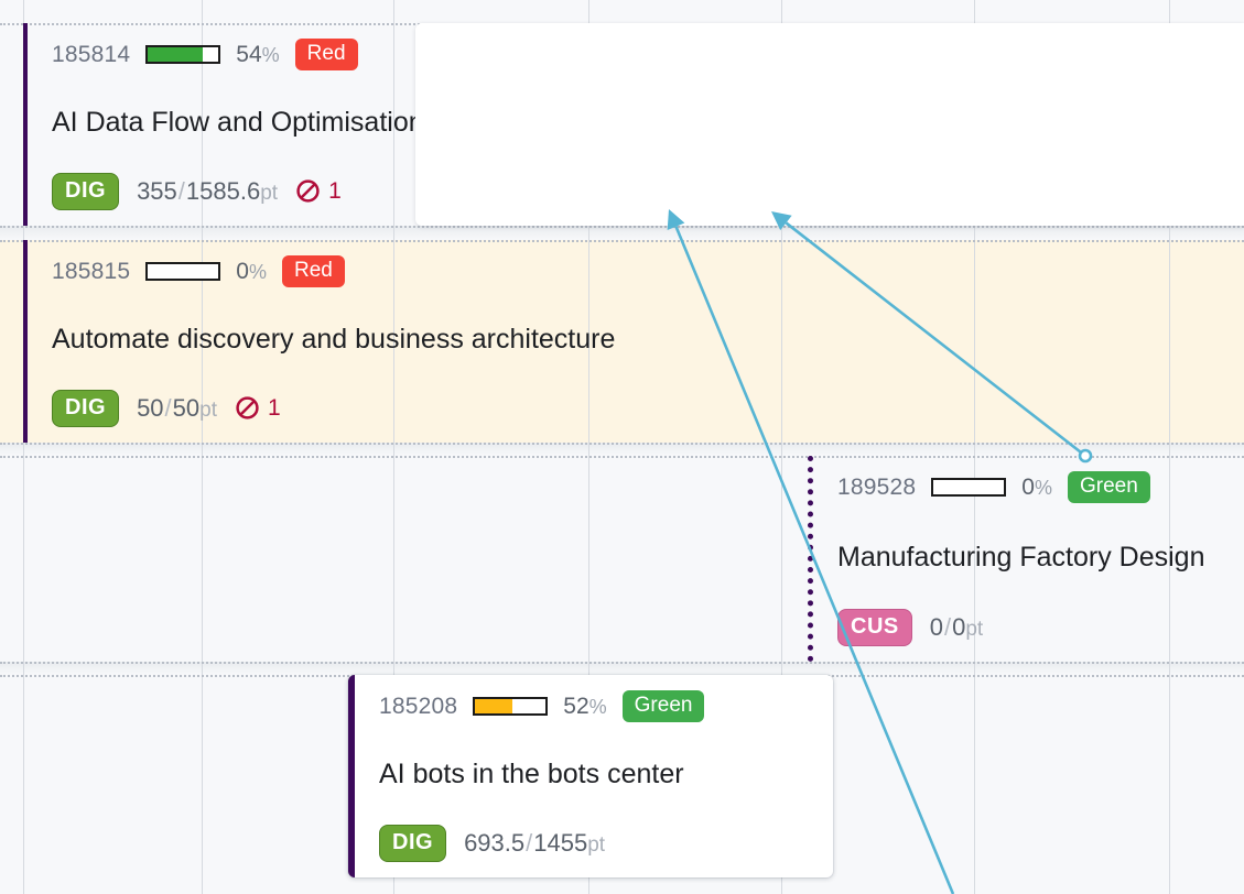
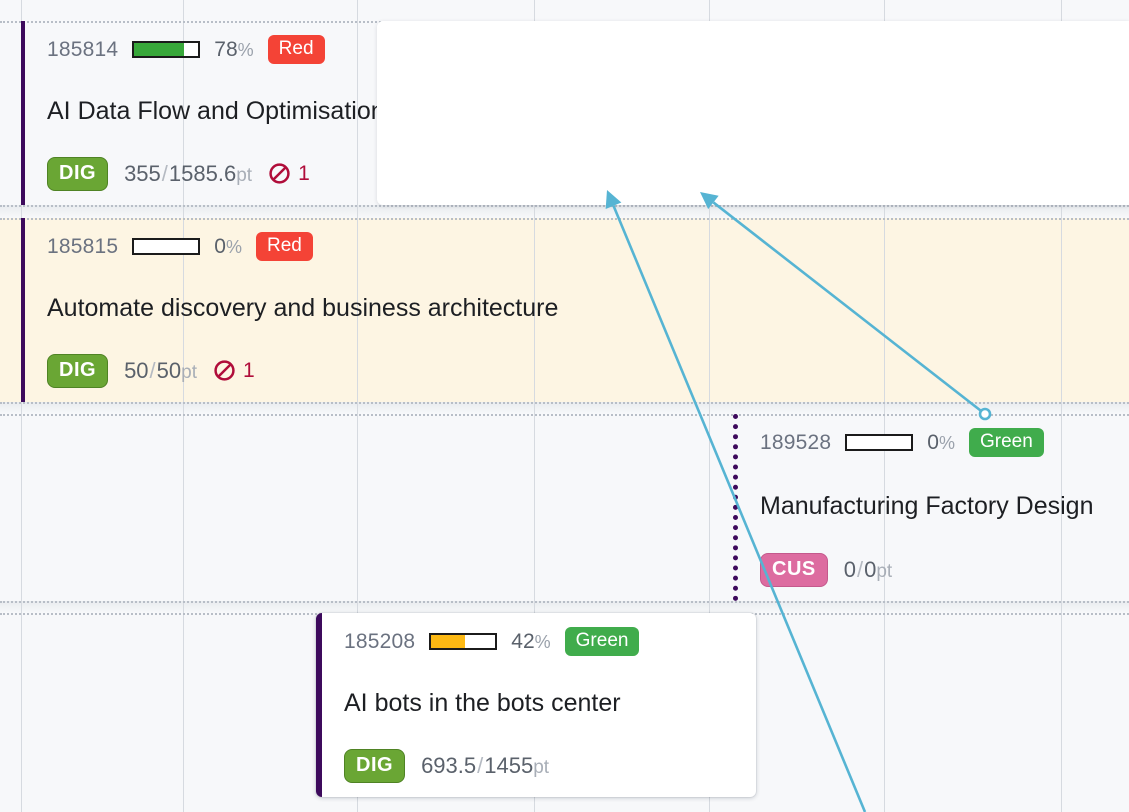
  185814
- 54%
+ 78%
  Red
  AI Data Flow and Optimisati
  DIG
  355/1585.6pt
  1
  185815
  0%
  Red
  Automate discovery and business architecture
  DIG
  50/50pt
  1
  189528
  0%
  Green
  Manufacturing Factory Design
  CUS
  0/0pt
  185208
- 52%
+ 42%
  Green
  AI bots in the bots center
  DIG
  693.5/1455pt
